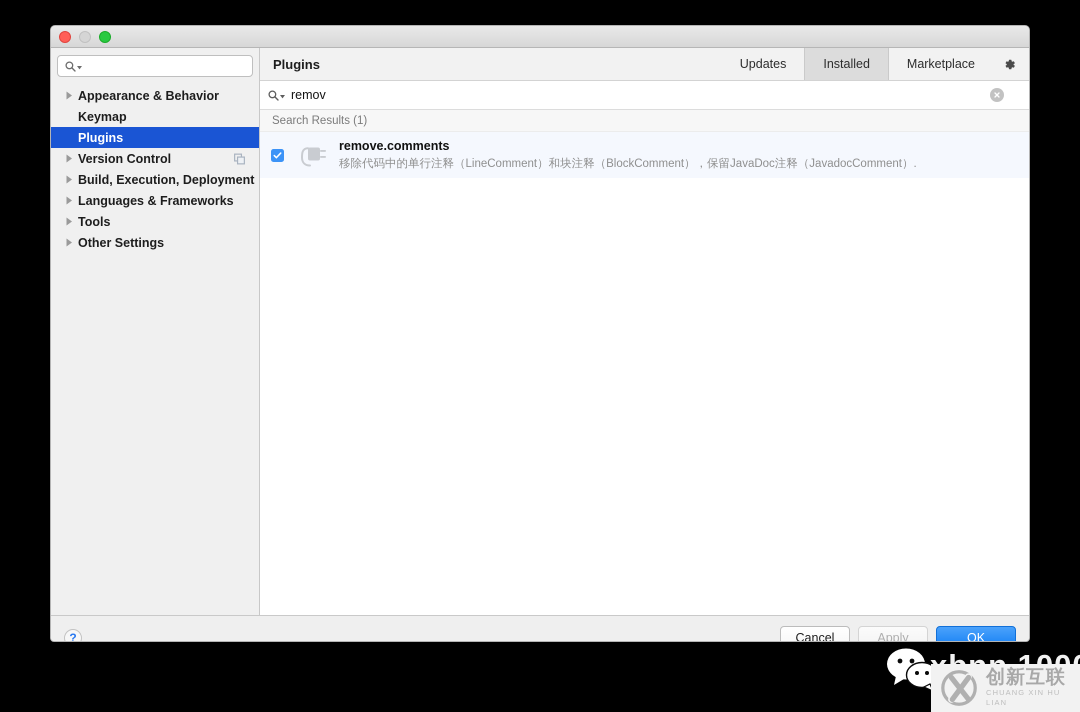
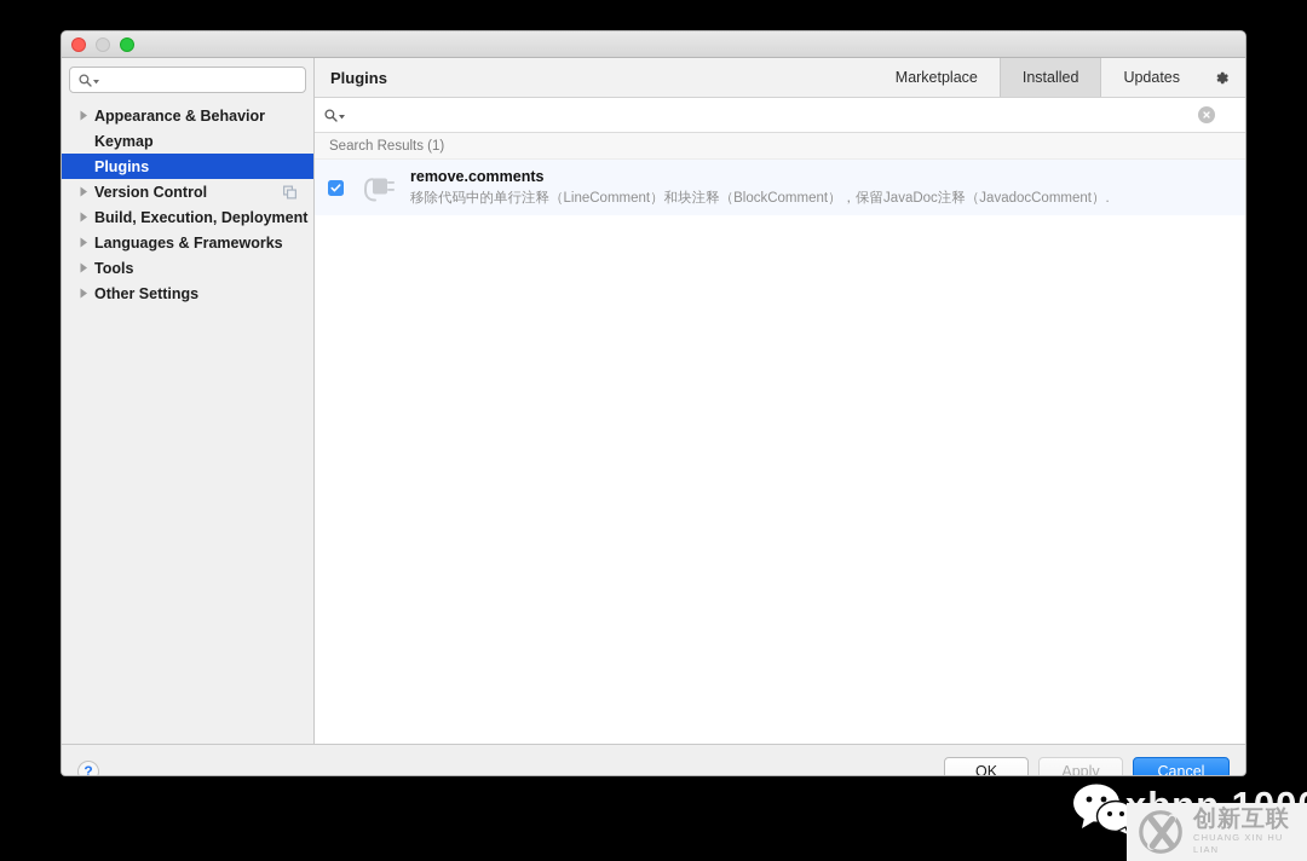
  Appearance & Behavior
  Keymap
  Plugins
  Version Control
  Build, Execution, Deployment
  Languages & Frameworks
  Tools
  Other Settings
  Plugins
- Updates
+ Marketplace
  Installed
- Marketplace
+ Updates
- remov
  Search Results (1)
  remove.comments
  移除代码中的单行注释（LineComment）和块注释（BlockComment），保留JavaDoc注释（JavadocComment）.
  ?
- Cancel
+ OK
  Apply
- OK
+ Cancel
  创新互联
  CHUANG XIN HU LIAN
